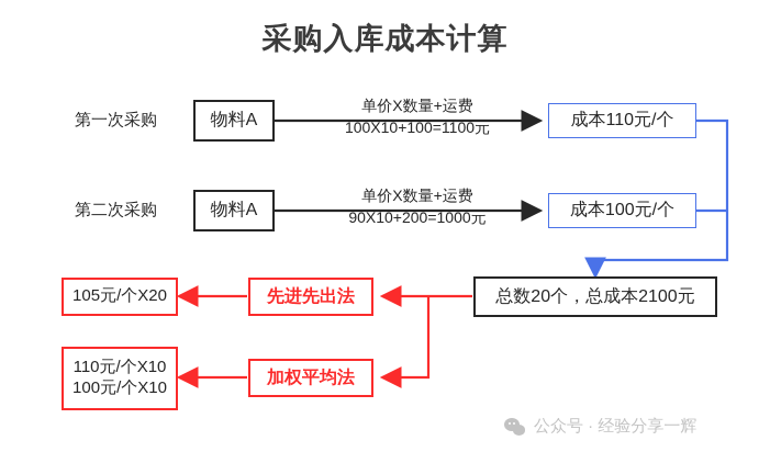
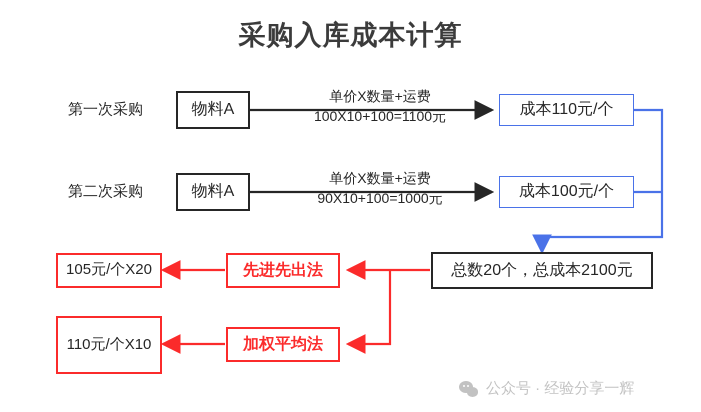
  采购入库成本计算
  第一次采购
  物料A
  单价X数量+运费
  100X10+100=1100元
  成本110元/个
  第二次采购
  物料A
  单价X数量+运费
- 90X10+200=1000元
+ 90X10+100=1000元
  成本100元/个
  总数20个，总成本2100元
  先进先出法
  105元/个X20
  加权平均法
  110元/个X10
- 100元/个X10
  公众号 · 经验分享一辉
